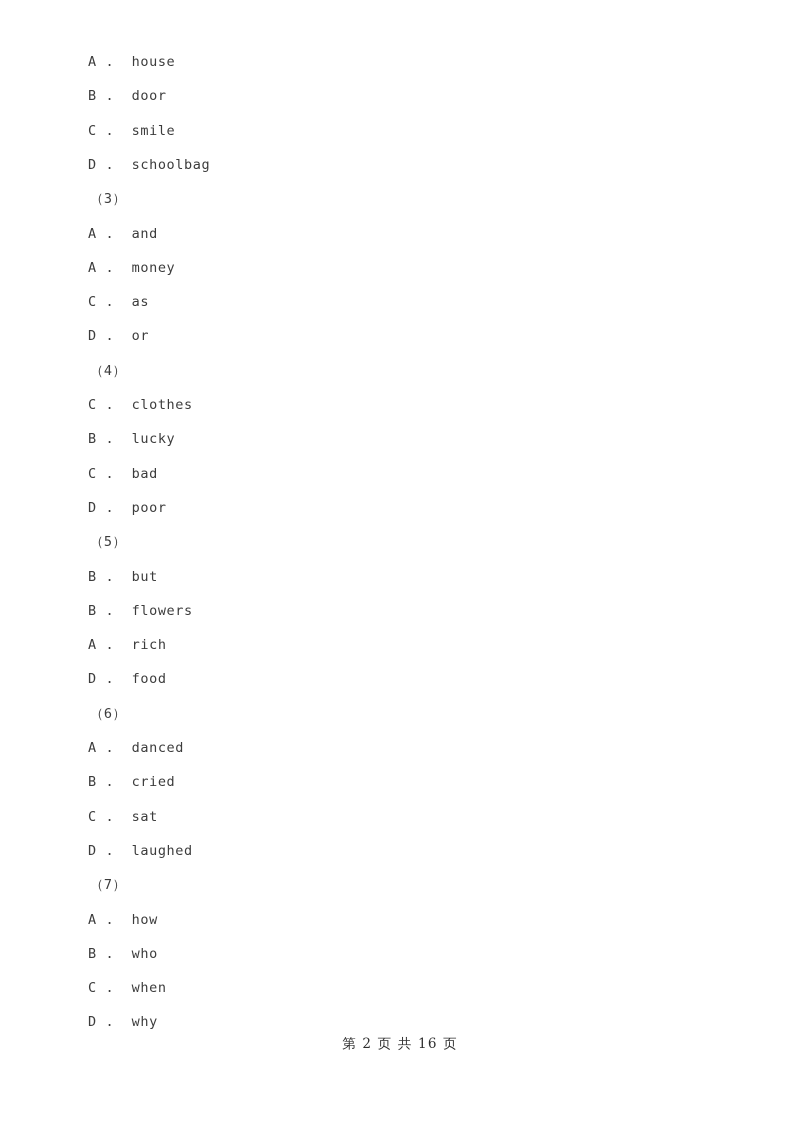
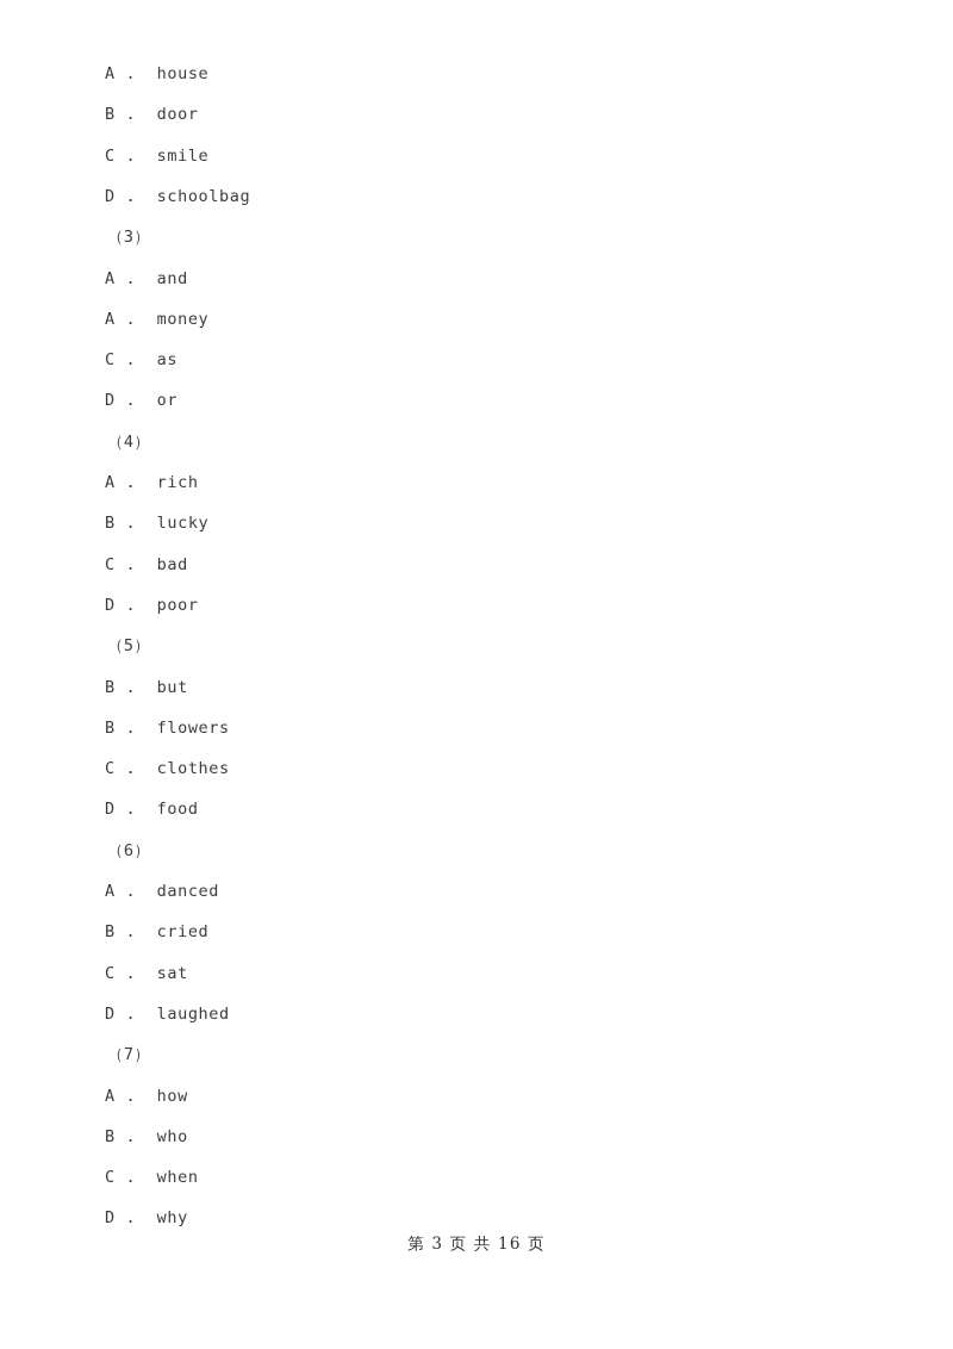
  A . house
  B . door
  C . smile
  D . schoolbag
  （3）
  A . and
  A . money
  C . as
  D . or
  （4）
- C . clothes
+ A . rich
  B . lucky
  C . bad
  D . poor
  （5）
  B . but
  B . flowers
- A . rich
+ C . clothes
  D . food
  （6）
  A . danced
  B . cried
  C . sat
  D . laughed
  （7）
  A . how
  B . who
  C . when
  D . why
- 第 2 页 共 16 页
+ 第 3 页 共 16 页
